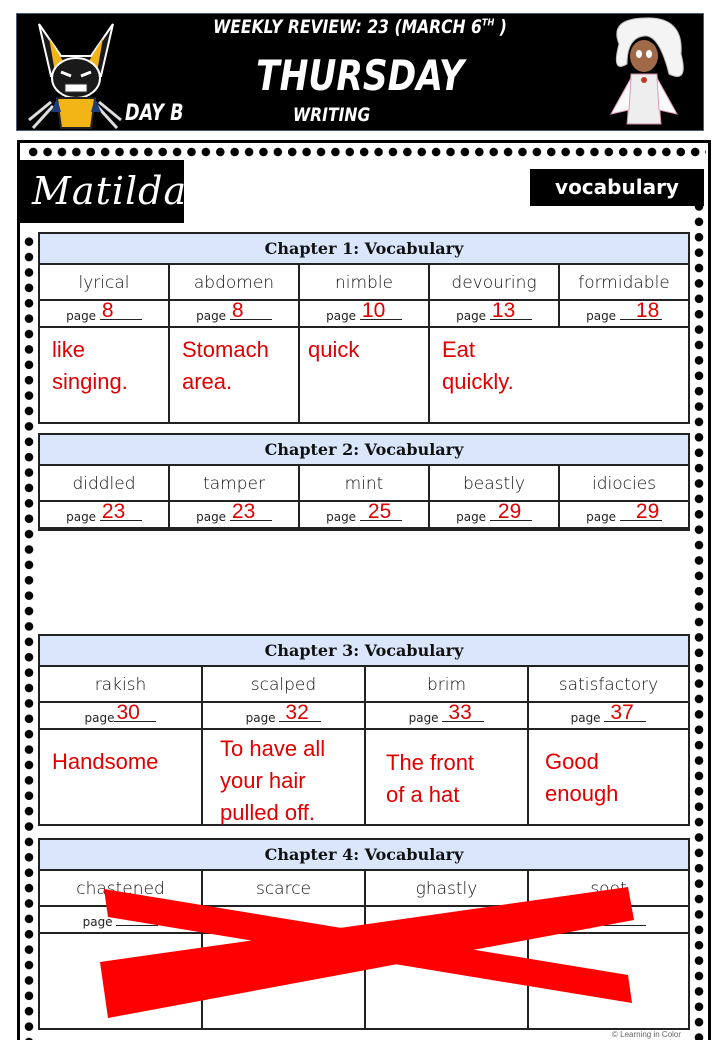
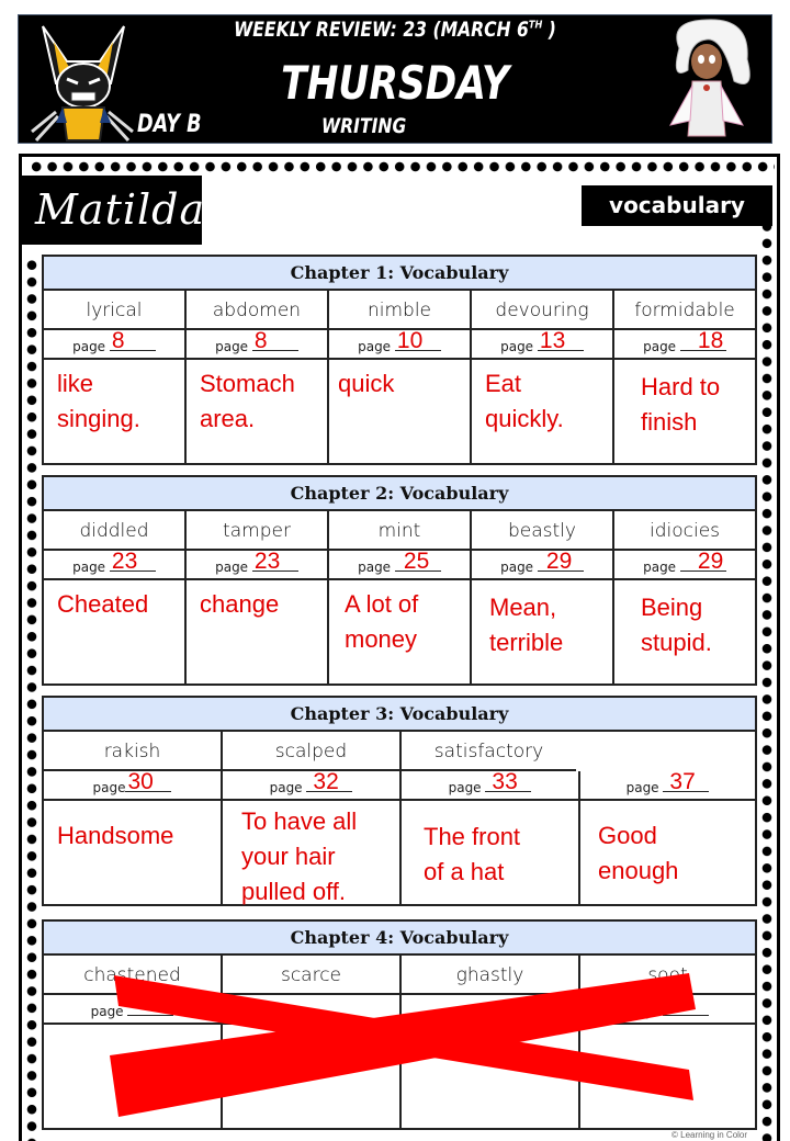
  WEEKLY REVIEW: 23 (MARCH 6TH )
  THURSDAY
  DAY B
  WRITING
  Matilda
  vocabulary
  Chapter 1: Vocabulary
  lyrical
  abdomen
  nimble
  devouring
  formidable
  page
  8
  page
  8
  page
  10
  page
  13
  page
  18
  like
  singing.
  Stomach
  area.
  quick
  Eat
  quickly.
+ Hard to
+ finish
  Chapter 2: Vocabulary
  diddled
  tamper
  mint
  beastly
  idiocies
  page
  23
  page
  23
  page
  25
  page
  29
  page
  29
+ Cheated
+ change
+ A lot of
+ money
+ Mean,
+ terrible
+ Being
+ stupid.
  Chapter 3: Vocabulary
  rakish
  scalped
- brim
  satisfactory
  page
  30
  page
  32
  page
  33
  page
  37
  Handsome
  To have all
  your hair
  pulled off.
  The front
  of a hat
  Good
  enough
  Chapter 4: Vocabulary
  chastened
  scarce
  ghastly
  page
  © Learning in Color
